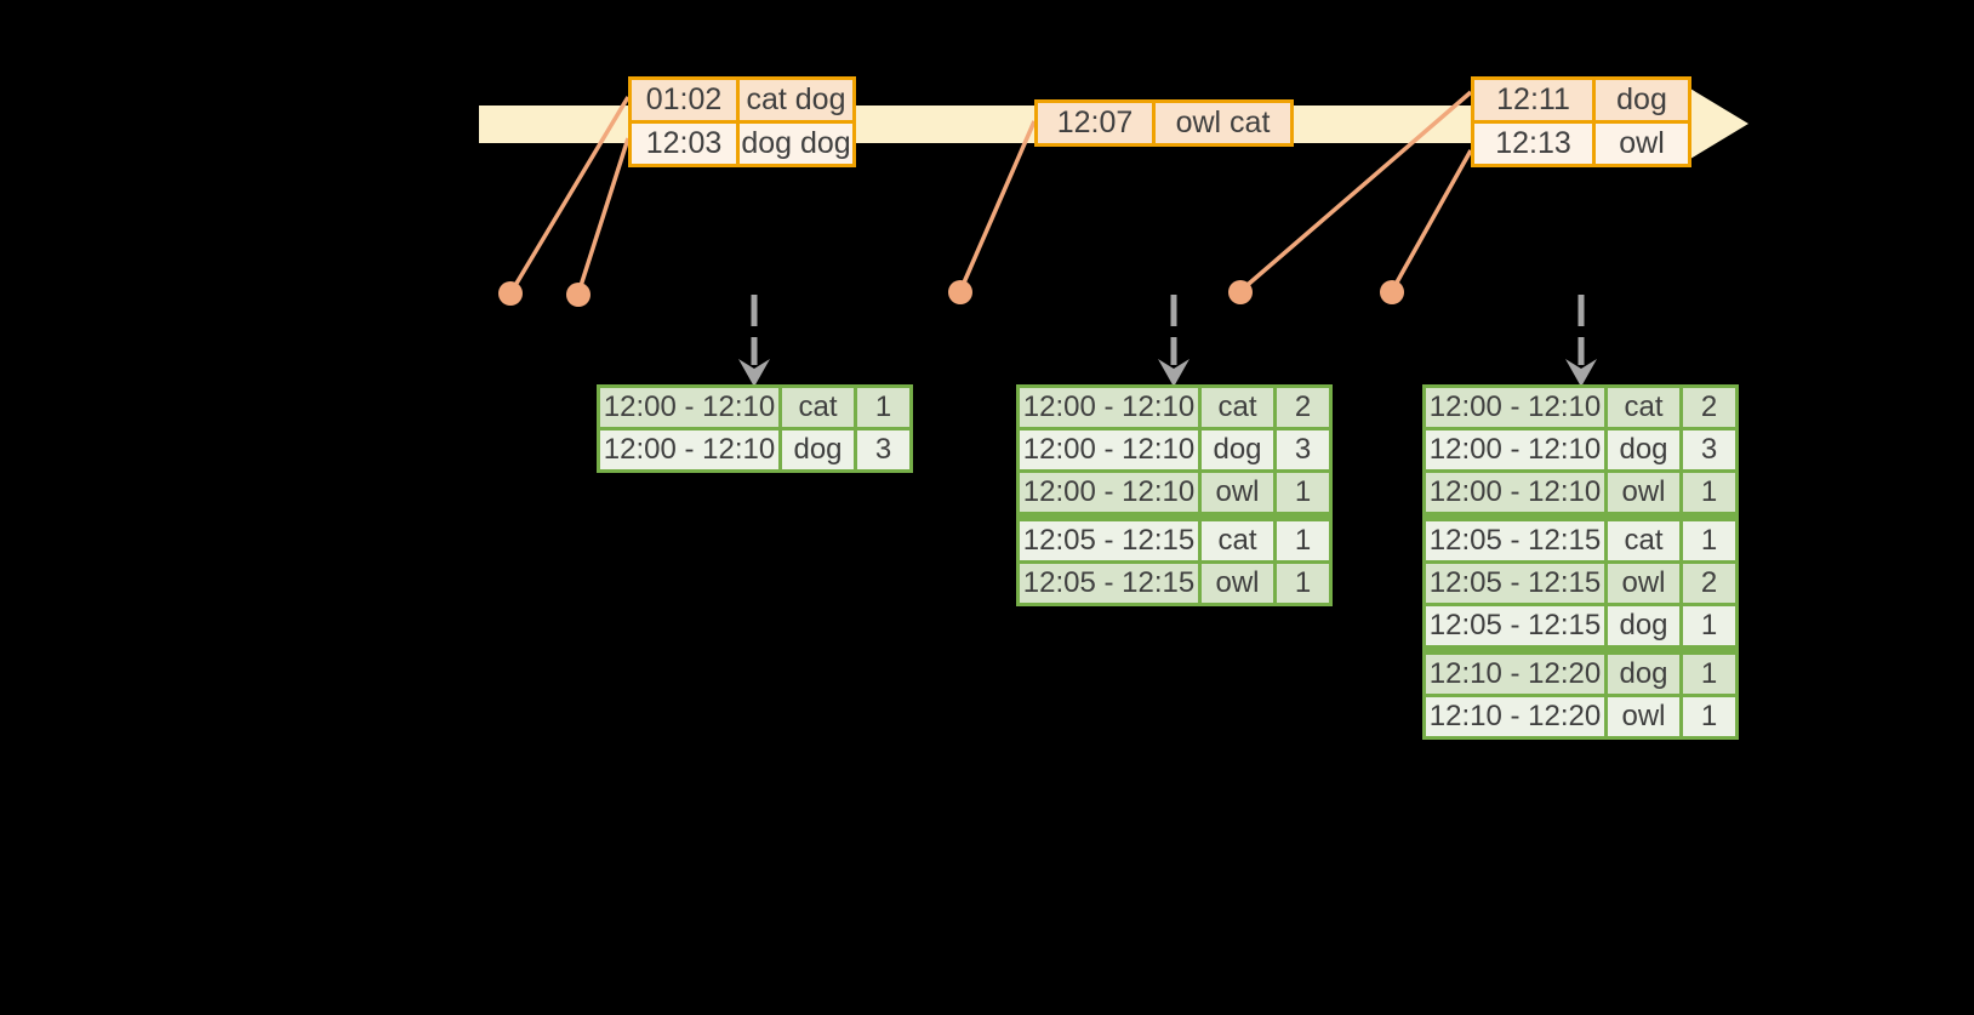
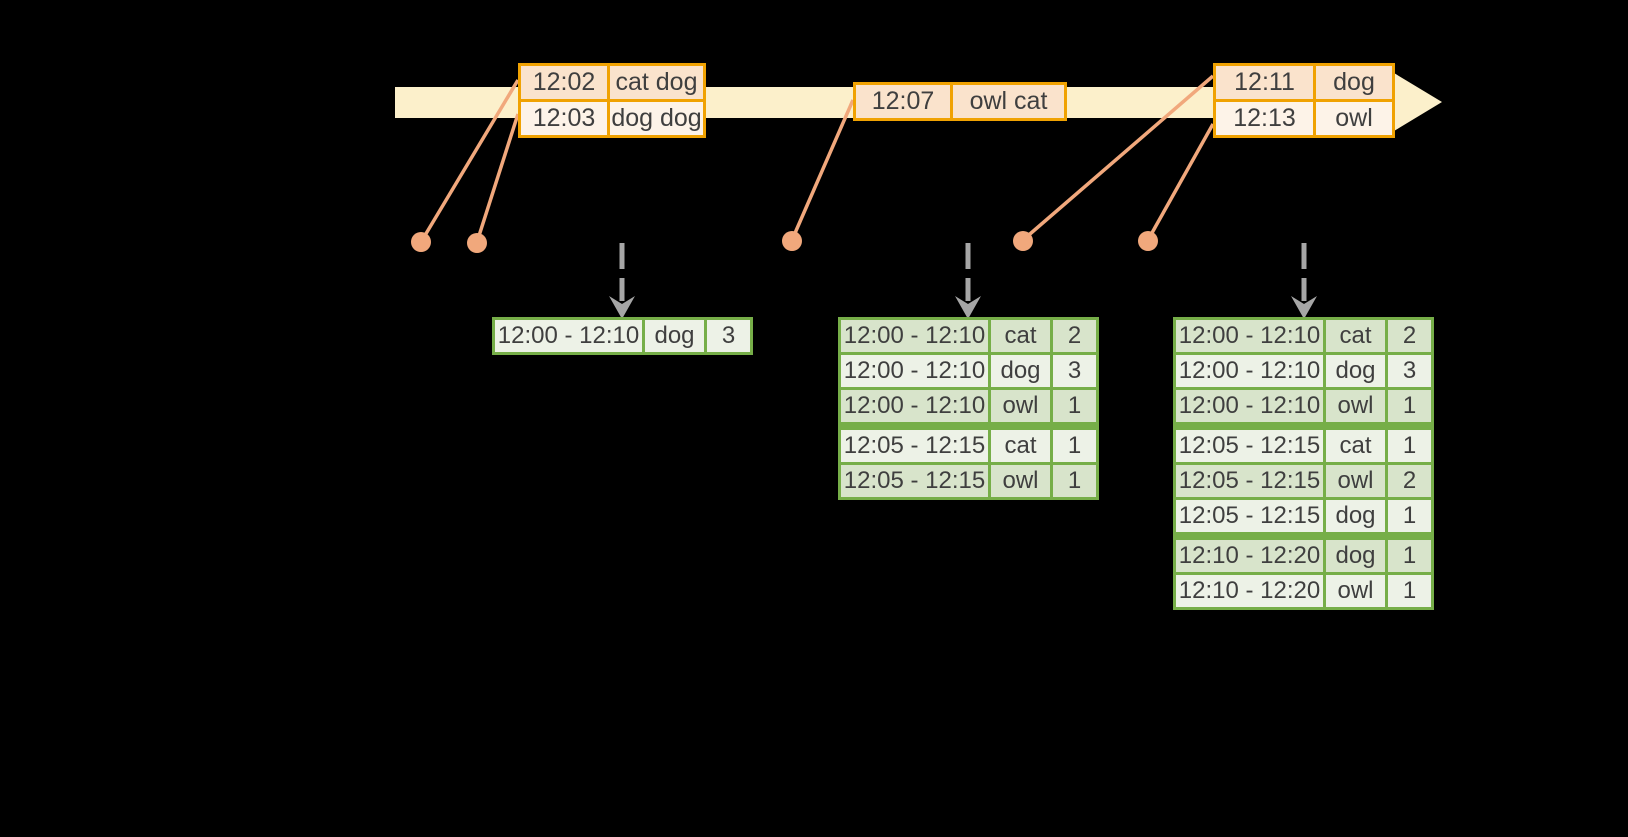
- 01:02	cat dog
+ 12:02	cat dog
  12:03	dog dog
  12:07	owl cat
  12:11	dog
  12:13	owl
- 12:00 - 12:10	cat	1
  12:00 - 12:10	dog	3
  12:00 - 12:10	cat	2
  12:00 - 12:10	dog	3
  12:00 - 12:10	owl	1
  12:05 - 12:15	cat	1
  12:05 - 12:15	owl	1
  12:00 - 12:10	cat	2
  12:00 - 12:10	dog	3
  12:00 - 12:10	owl	1
  12:05 - 12:15	cat	1
  12:05 - 12:15	owl	2
  12:05 - 12:15	dog	1
  12:10 - 12:20	dog	1
  12:10 - 12:20	owl	1
